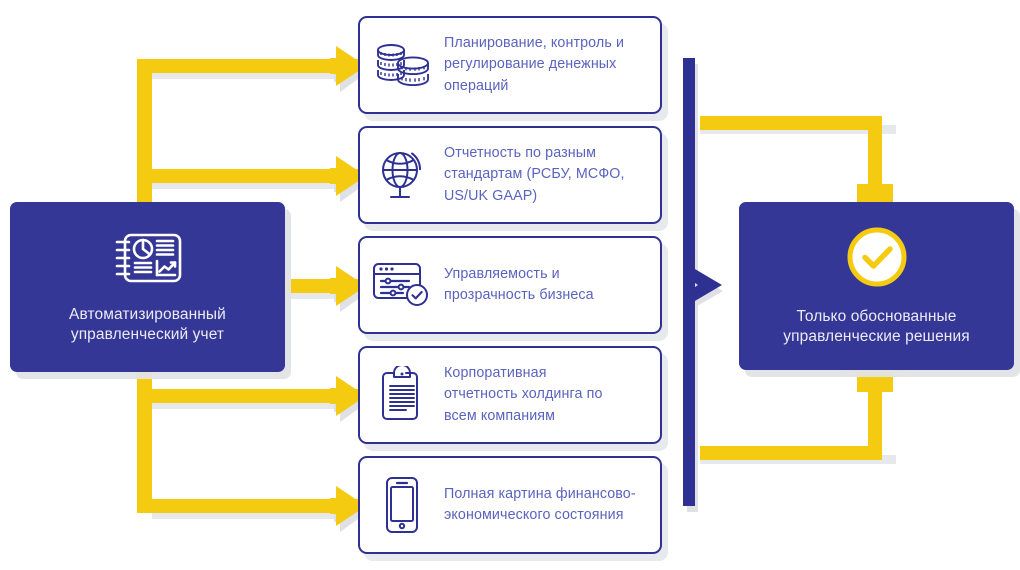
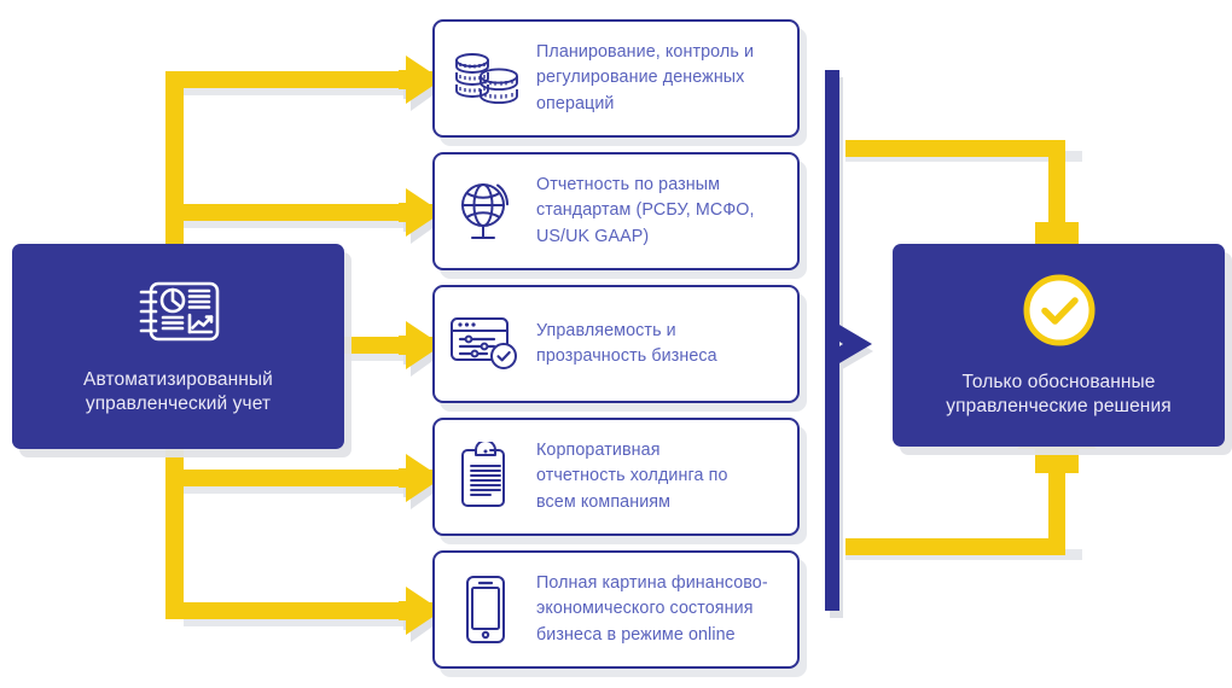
  Автоматизированный
  управленческий учет
  Только обоснованные
  управленческие решения
  Планирование, контроль и
  регулирование денежных
  операций
  Отчетность по разным
  стандартам (РСБУ, МСФО,
  US/UK GAAP)
  Управляемость и
  прозрачность бизнеса
  Корпоративная
  отчетность холдинга по
  всем компаниям
  Полная картина финансово-
  экономического состояния
+ бизнеса в режиме online
